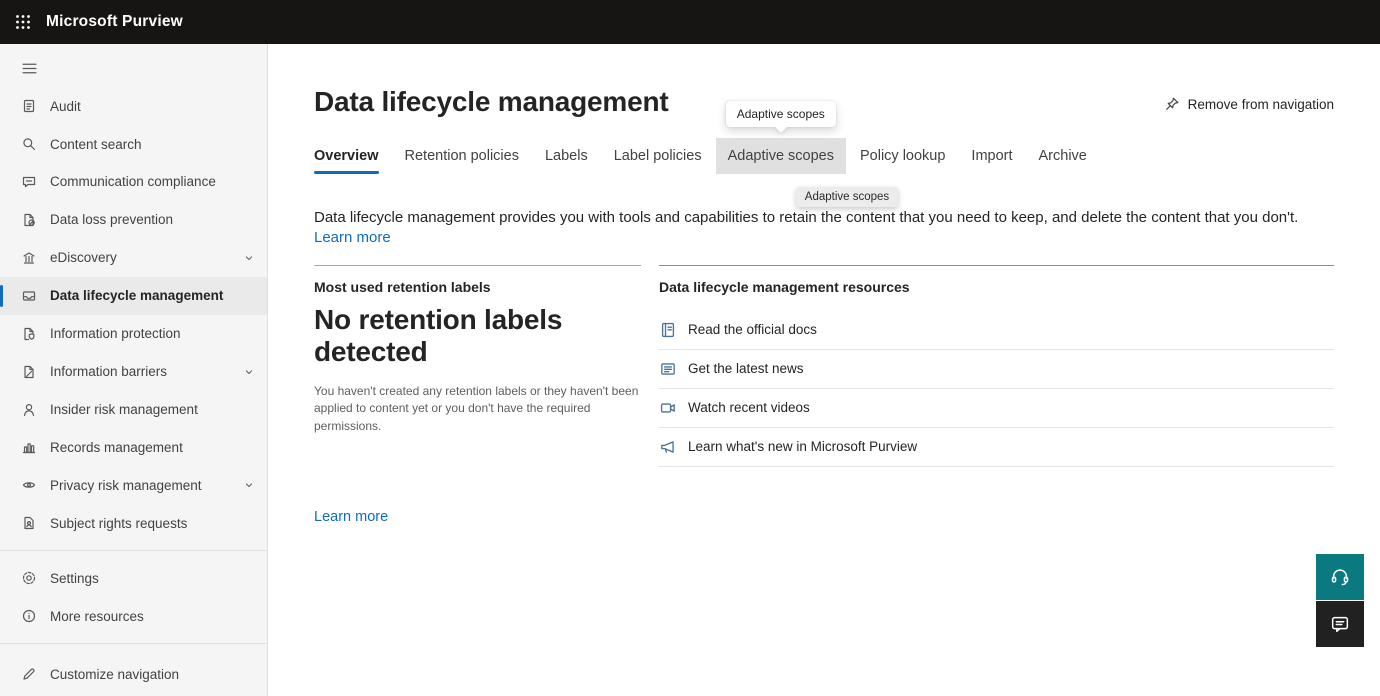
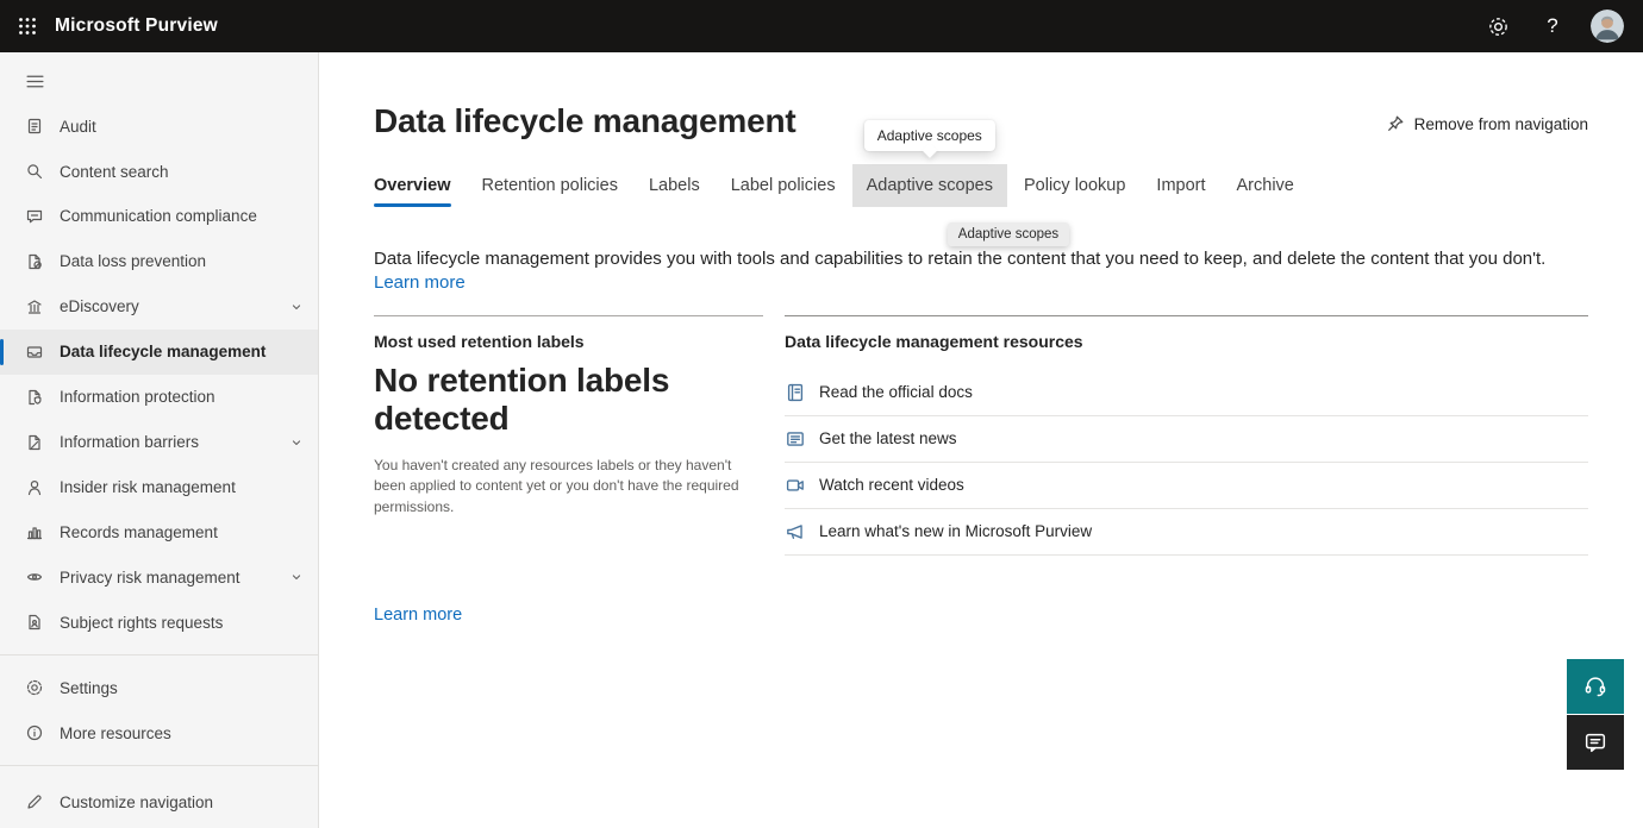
  Microsoft Purview
+ ?
  Audit
  Content search
  Communication compliance
  Data loss prevention
  eDiscovery
  Data lifecycle management
  Information protection
  Information barriers
  Insider risk management
  Records management
  Privacy risk management
  Subject rights requests
  Settings
  More resources
  Customize navigation
  Data lifecycle management
  Remove from navigation
  Overview
  Retention policies
  Labels
  Label policies
  Adaptive scopes
  Adaptive scopes
  Adaptive scopes
  Policy lookup
  Import
  Archive
  Data lifecycle management provides you with tools and capabilities to retain the content that you need to keep, and delete the content that you don't. Learn more
  Most used retention labels
  No retention labels detected
- You haven't created any retention labels or they haven't been applied to content yet or you don't have the required permissions.
+ You haven't created any resources labels or they haven't been applied to content yet or you don't have the required permissions.
  Learn more
  Data lifecycle management resources
  Read the official docs
  Get the latest news
  Watch recent videos
  Learn what's new in Microsoft Purview
